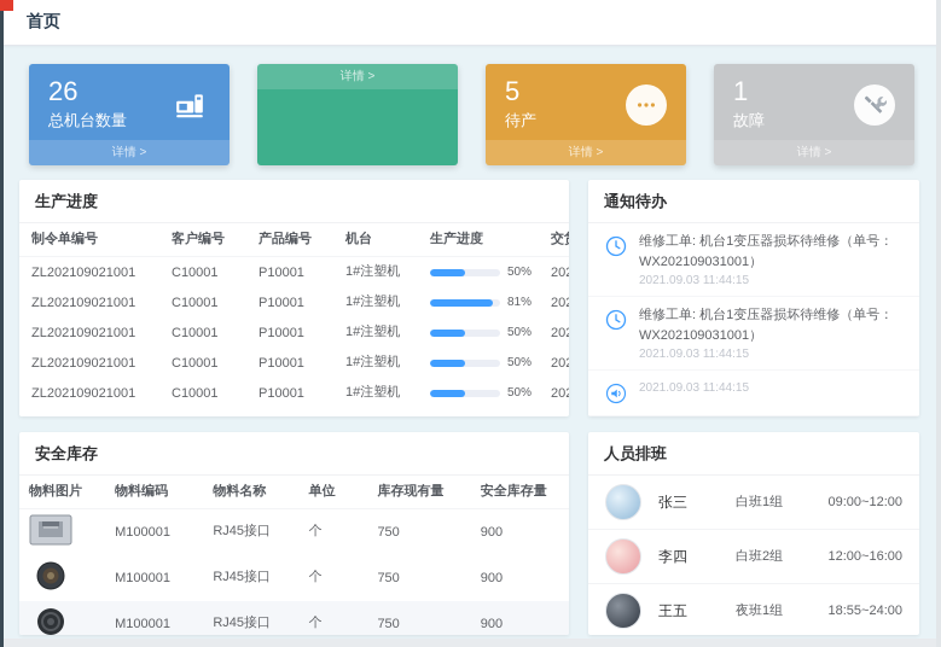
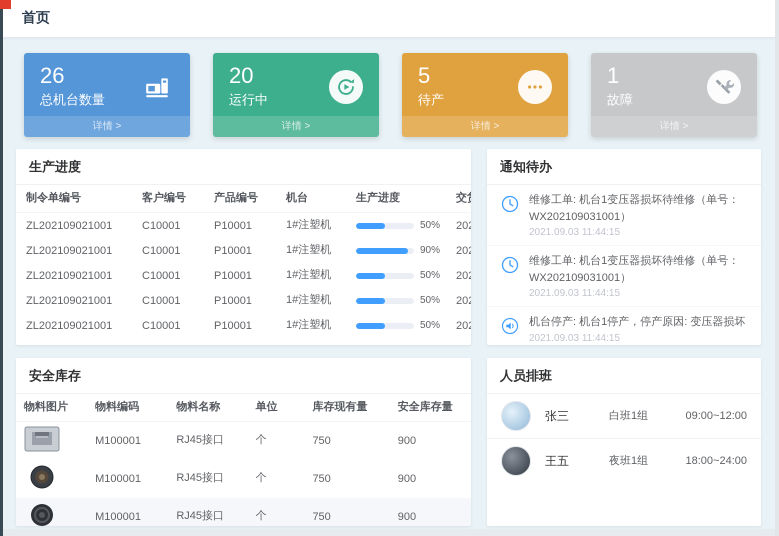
  首页
  26
  总机台数量
  详情 >
+ 20
+ 运行中
  详情 >
  5
  待产
  详情 >
  1
  故障
  详情 >
  生产进度
  制令单编号	客户编号	产品编号	机台	生产进度	交
  ZL202109021001	C10001	P10001	1#注塑机	50%	20
- ZL202109021001	C10001	P10001	1#注塑机	81%	20
+ ZL202109021001	C10001	P10001	1#注塑机	90%	20
  ZL202109021001	C10001	P10001	1#注塑机	50%	20
  ZL202109021001	C10001	P10001	1#注塑机	50%	20
  ZL202109021001	C10001	P10001	1#注塑机	50%	20
  通知待办
  维修工单: 机台1变压器损坏待维修（单号：WX202109031001）
  2021.09.03 11:44:15
  维修工单: 机台1变压器损坏待维修（单号：WX202109031001）
  2021.09.03 11:44:15
+ 机台停产: 机台1停产，停产原因: 变压器损坏
  2021.09.03 11:44:15
  安全库存
  物料图片	物料编码	物料名称	单位	库存现有量	安全库存量
  	M100001	RJ45接口	个	750	900
  	M100001	RJ45接口	个	750	900
  	M100001	RJ45接口	个	750	900
  人员排班
  张三
  白班1组
  09:00~12:00
- 李四
- 白班2组
- 12:00~16:00
  王五
  夜班1组
- 18:55~24:00
+ 18:00~24:00
